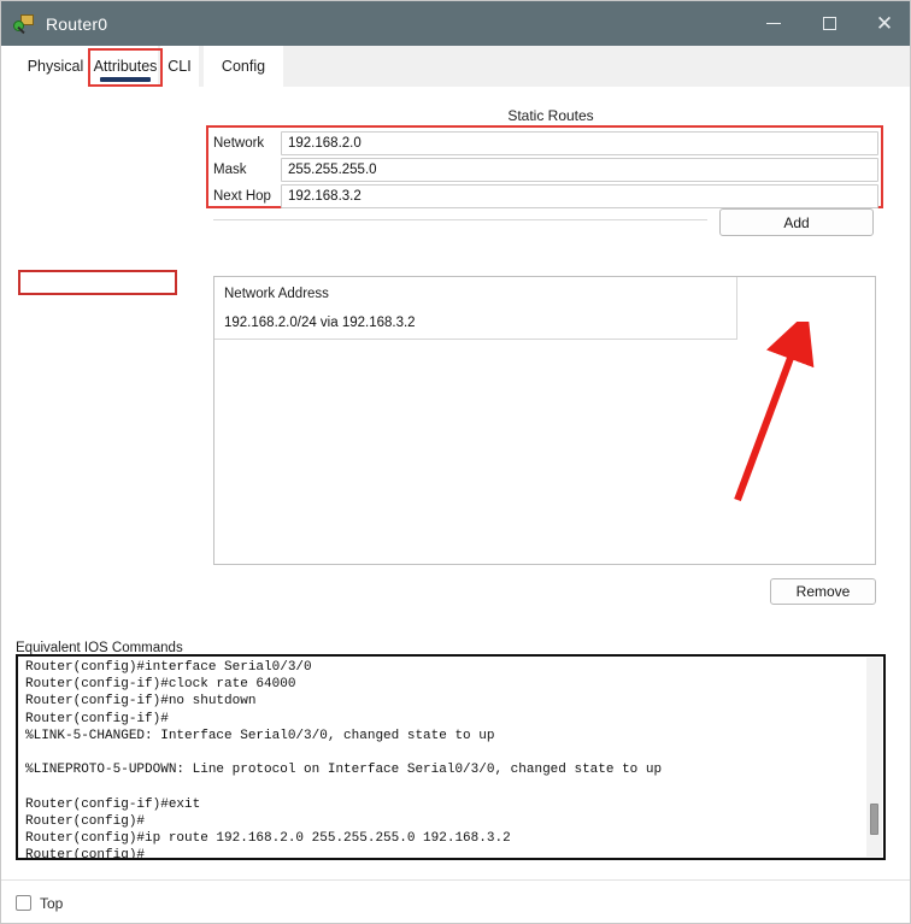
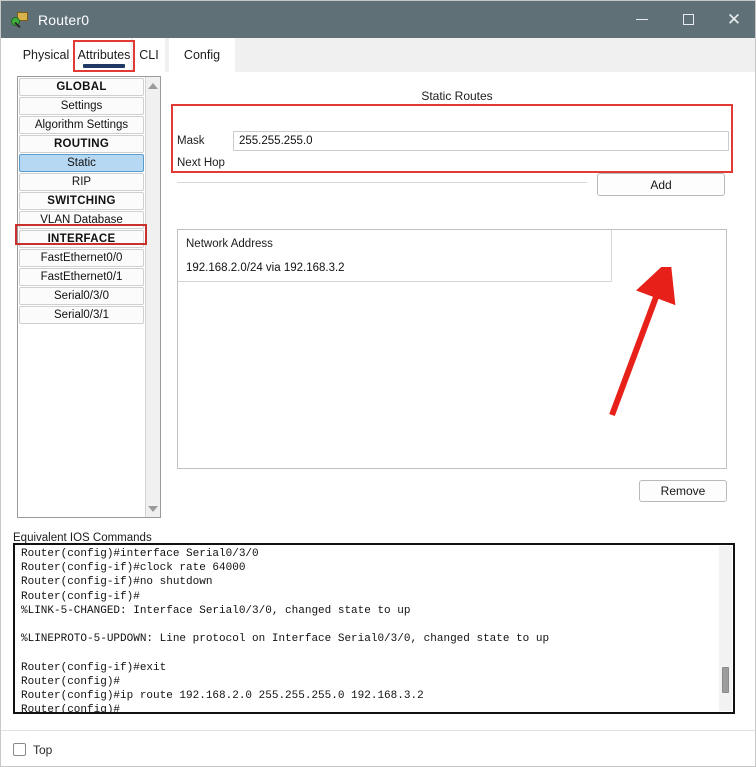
  Router0
  ✕
  Physical
  Attributes
  CLI
  Config
+ GLOBAL
+ Settings
+ Algorithm Settings
+ ROUTING
+ Static
+ RIP
+ SWITCHING
+ VLAN Database
+ INTERFACE
+ FastEthernet0/0
+ FastEthernet0/1
+ Serial0/3/0
+ Serial0/3/1
  Static Routes
- Network
- 192.168.2.0
  Mask
  255.255.255.0
  Next Hop
- 192.168.3.2
  Add
  Network Address
  192.168.2.0/24 via 192.168.3.2
  Remove
  Equivalent IOS Commands
  Router(config)#interface Serial0/3/0
  Router(config-if)#clock rate 64000
  Router(config-if)#no shutdown
  Router(config-if)#
  %LINK-5-CHANGED: Interface Serial0/3/0, changed state to up
  %LINEPROTO-5-UPDOWN: Line protocol on Interface Serial0/3/0, changed state to up
  Router(config-if)#exit
  Router(config)#
  Router(config)#ip route 192.168.2.0 255.255.255.0 192.168.3.2
  Router(config)#
  Top
